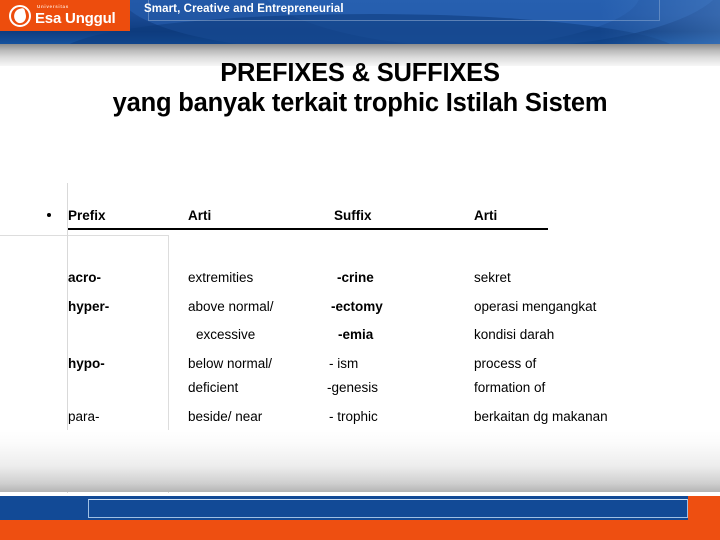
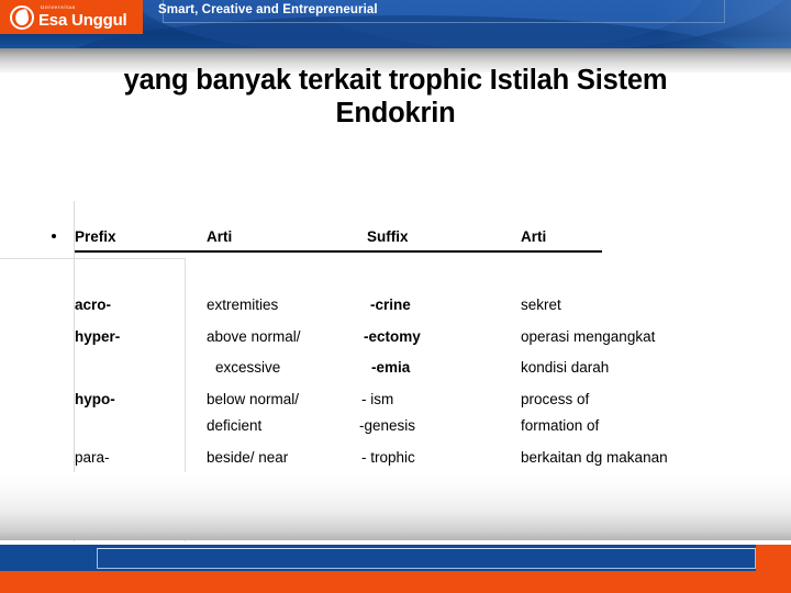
  Esa Unggul
  Smart, Creative and Entrepreneurial
- PREFIXES & SUFFIXES
  yang banyak terkait trophic Istilah Sistem
+ Endokrin
  Prefix
  Arti
  Suffix
  Arti
  acro-
  hyper-
  hypo-
  para-
  extremities
  above normal/
  excessive
  below normal/
  deficient
  beside/ near
  -crine
  -ectomy
  -emia
  - ism
  -genesis
  - trophic
  sekret
  operasi mengangkat
  kondisi darah
  process of
  formation of
  berkaitan dg makanan
